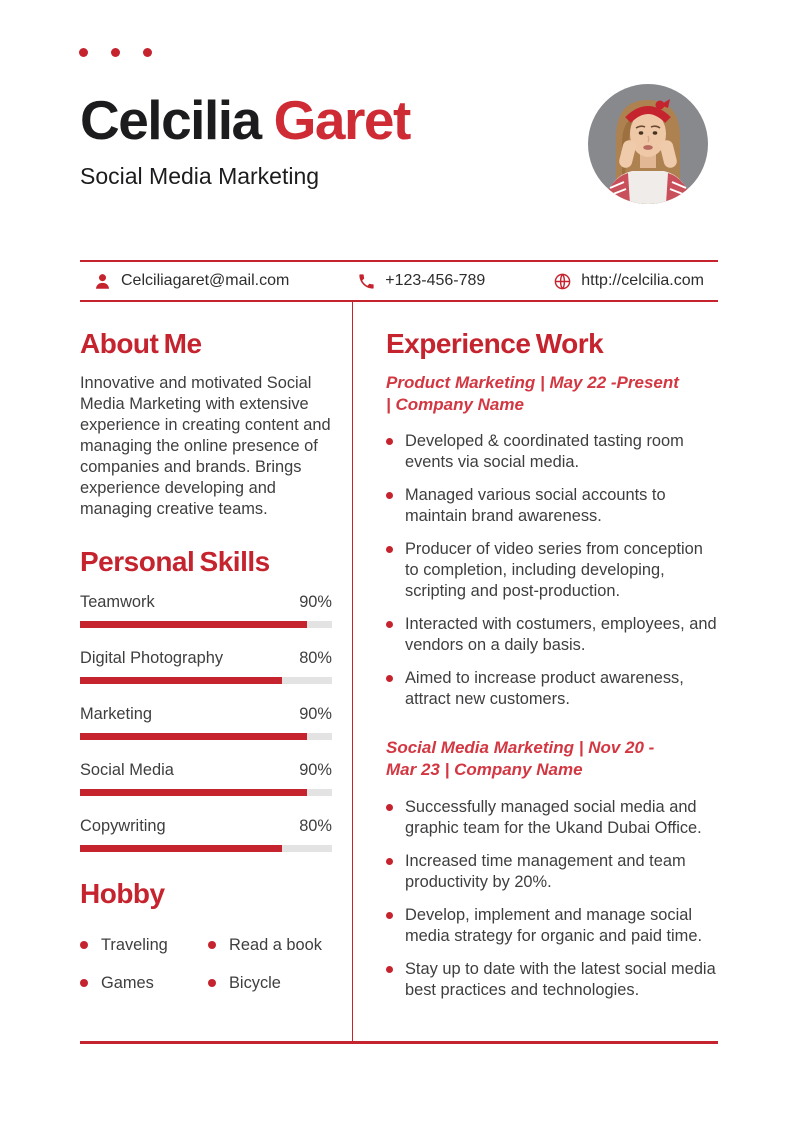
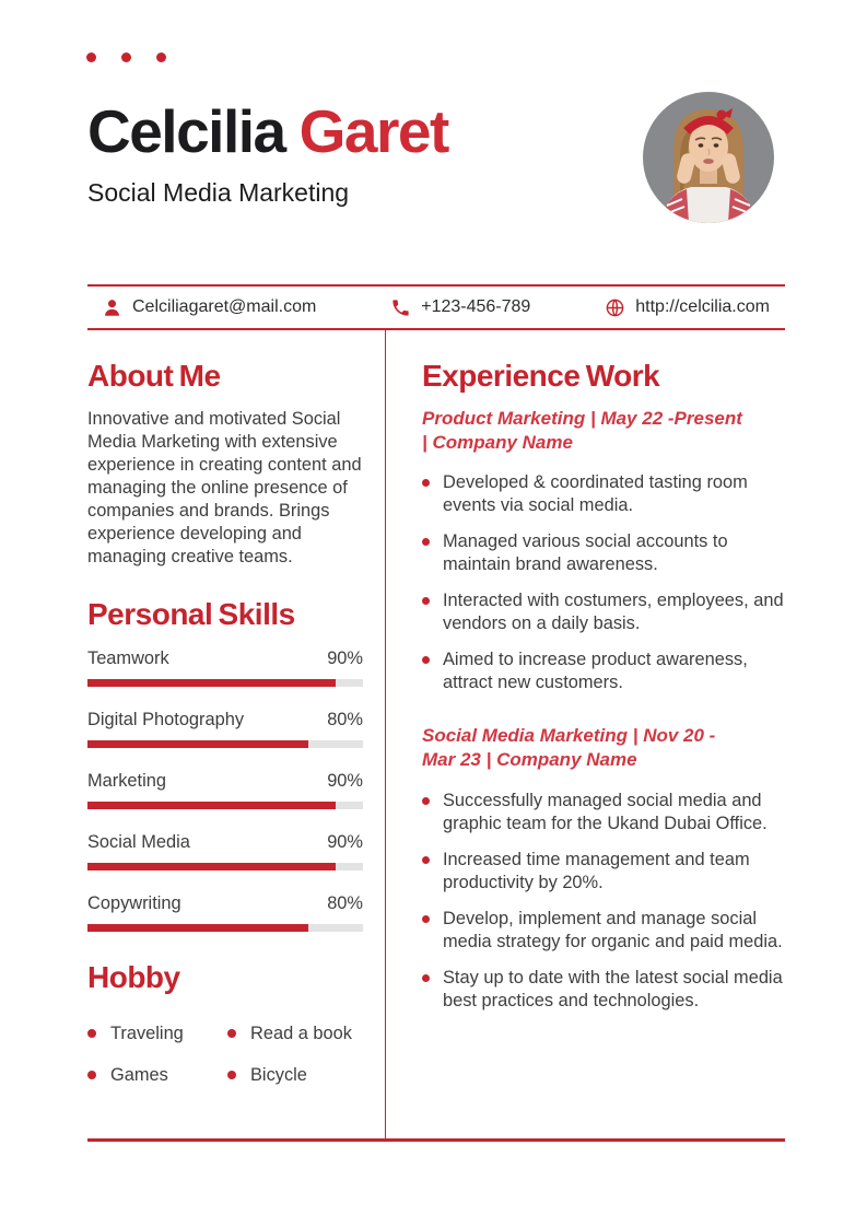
  Celcilia Garet
  Social Media Marketing
  Celciliagaret@mail.com
  +123-456-789
  http://celcilia.com
  About Me
  Innovative and motivated Social Media Marketing with extensive experience in creating content and managing the online presence of companies and brands. Brings experience developing and managing creative teams.
  Personal Skills
  Teamwork
  90%
  Digital Photography
  80%
  Marketing
  90%
  Social Media
  90%
  Copywriting
  80%
  Hobby
  Traveling
  Read a book
  Games
  Bicycle
  Experience Work
  Product Marketing | May 22 -Present | Company Name
  Developed & coordinated tasting room events via social media.
  Managed various social accounts to maintain brand awareness.
- Producer of video series from conception to completion, including developing, scripting and post-production.
  Interacted with costumers, employees, and vendors on a daily basis.
  Aimed to increase product awareness, attract new customers.
  Social Media Marketing | Nov 20 - Mar 23 | Company Name
  Successfully managed social media and graphic team for the Ukand Dubai Office.
  Increased time management and team productivity by 20%.
- Develop, implement and manage social media strategy for organic and paid time.
+ Develop, implement and manage social media strategy for organic and paid media.
  Stay up to date with the latest social media best practices and technologies.
